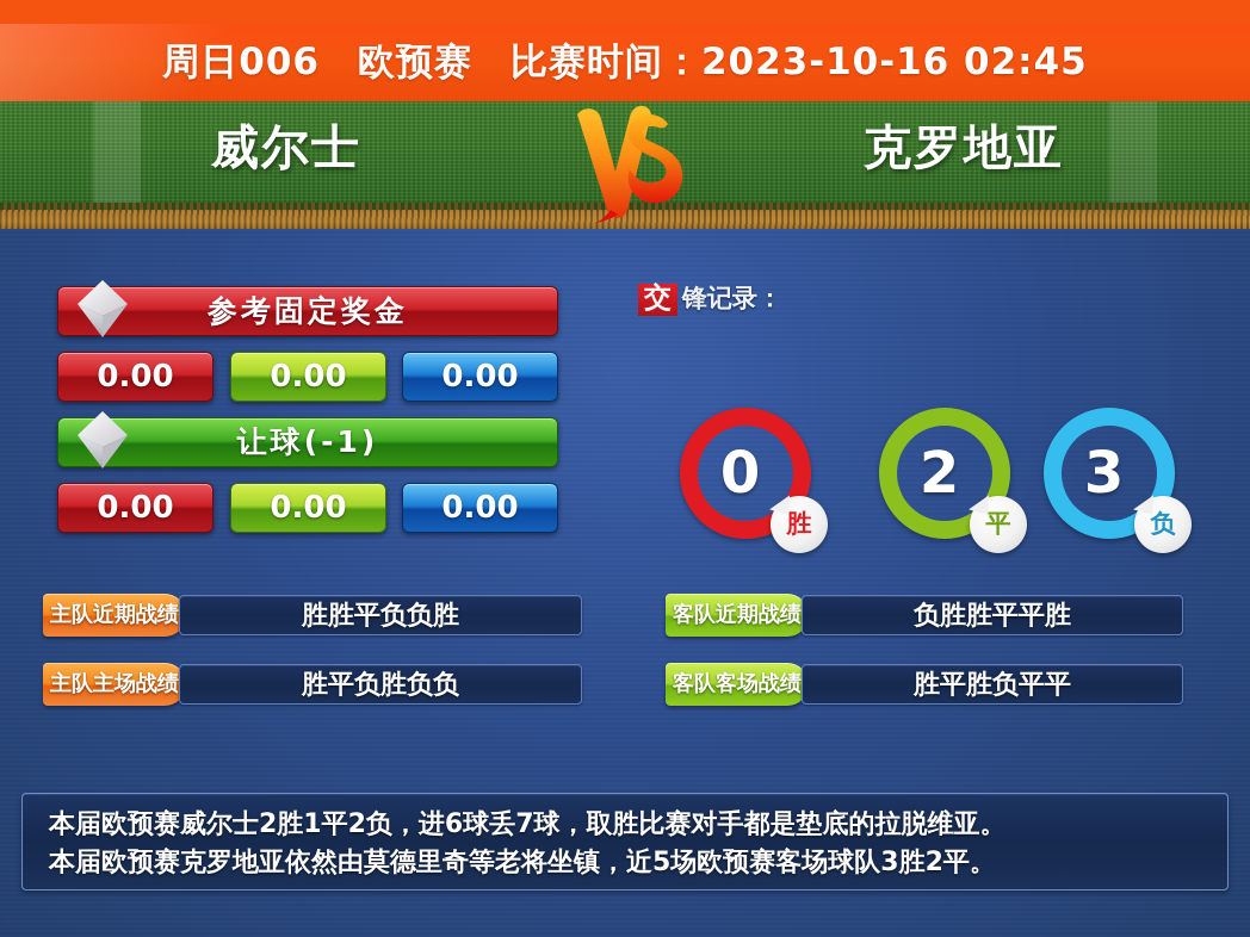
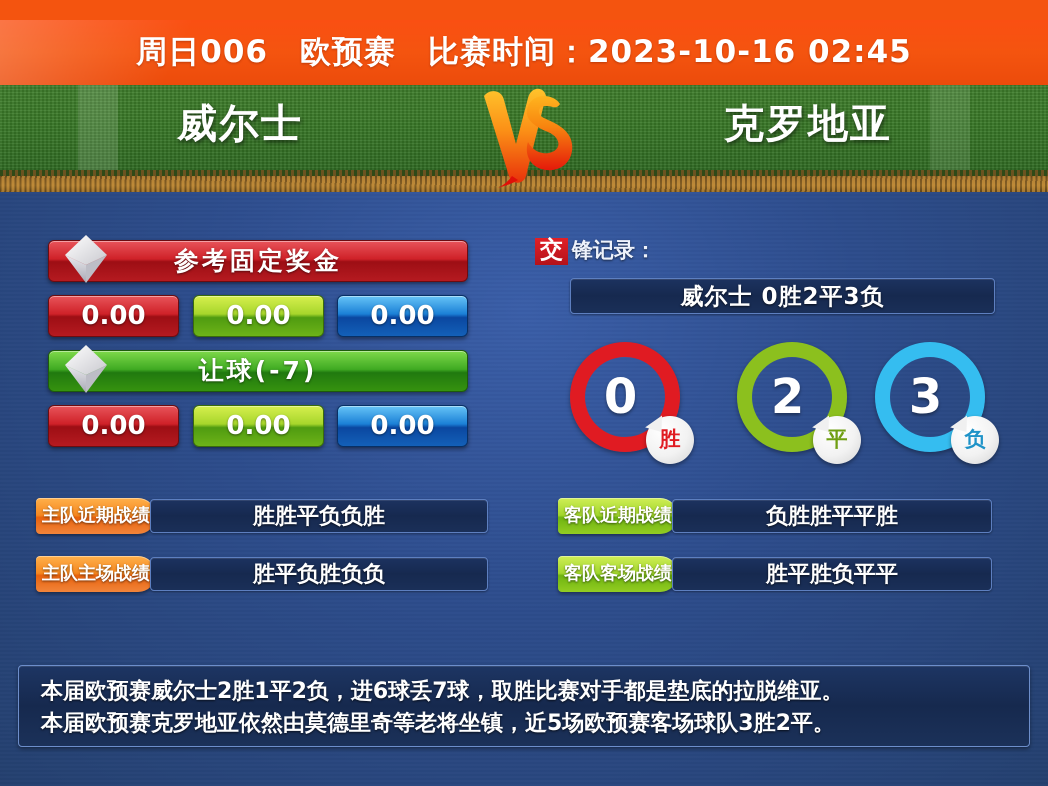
  周日006 欧预赛 比赛时间：2023-10-16 02:45
  威尔士
  克罗地亚
  参考固定奖金
  0.00
  0.00
  0.00
- 让球(-1)
+ 让球(-7)
  0.00
  0.00
  0.00
  交
  锋记录：
+ 威尔士 0胜2平3负
  0
  胜
  2
  平
  3
  负
  主队近期战绩
  胜胜平负负胜
  主队主场战绩
  胜平负胜负负
  客队近期战绩
  负胜胜平平胜
  客队客场战绩
  胜平胜负平平
  本届欧预赛威尔士2胜1平2负，进6球丢7球，取胜比赛对手都是垫底的拉脱维亚。
  本届欧预赛克罗地亚依然由莫德里奇等老将坐镇，近5场欧预赛客场球队3胜2平。
